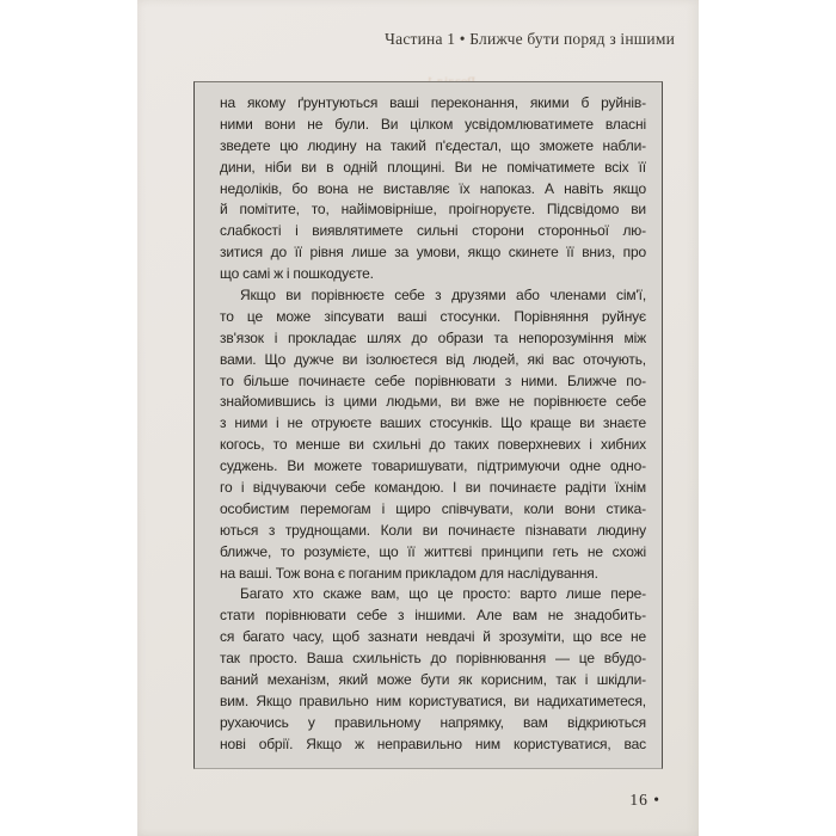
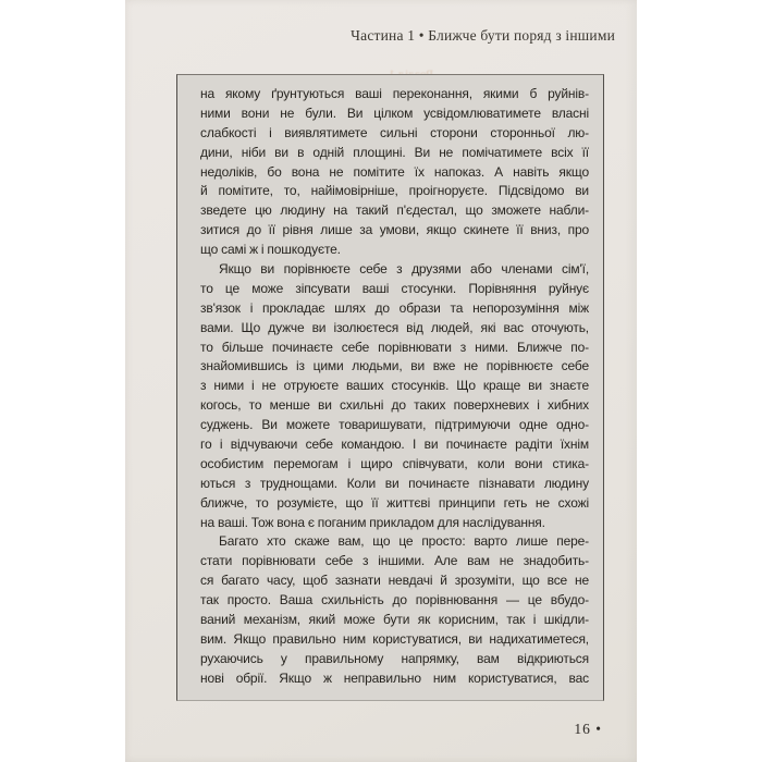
  Частина 1 • Ближче бути поряд з іншими
  на якому ґрунтуються ваші переконання, якими б руйнів-
  ними вони не були. Ви цілком усвідомлюватимете власні
- зведете цю людину на такий п'єдестал, що зможете набли-
+ слабкості і виявлятимете сильні сторони сторонньої лю-
  дини, ніби ви в одній площині. Ви не помічатимете всіх її
- недоліків, бо вона не виставляє їх напоказ. А навіть якщо
+ недоліків, бо вона не помітите їх напоказ. А навіть якщо
  й помітите, то, найімовірніше, проігноруєте. Підсвідомо ви
- слабкості і виявлятимете сильні сторони сторонньої лю-
+ зведете цю людину на такий п'єдестал, що зможете набли-
  зитися до її рівня лише за умови, якщо скинете її вниз, про
  що самі ж і пошкодуєте.
  Якщо ви порівнюєте себе з друзями або членами сім'ї,
  то це може зіпсувати ваші стосунки. Порівняння руйнує
  зв'язок і прокладає шлях до образи та непорозуміння між
  вами. Що дужче ви ізолюєтеся від людей, які вас оточують,
  то більше починаєте себе порівнювати з ними. Ближче по-
  знайомившись із цими людьми, ви вже не порівнюєте себе
  з ними і не отруюєте ваших стосунків. Що краще ви знаєте
  когось, то менше ви схильні до таких поверхневих і хибних
  суджень. Ви можете товаришувати, підтримуючи одне одно-
  го і відчуваючи себе командою. І ви починаєте радіти їхнім
  особистим перемогам і щиро співчувати, коли вони стика-
  ються з труднощами. Коли ви починаєте пізнавати людину
  ближче, то розумієте, що її життєві принципи геть не схожі
  на ваші. Тож вона є поганим прикладом для наслідування.
  Багато хто скаже вам, що це просто: варто лише пере-
  стати порівнювати себе з іншими. Але вам не знадобить-
  ся багато часу, щоб зазнати невдачі й зрозуміти, що все не
  так просто. Ваша схильність до порівнювання — це вбудо-
  ваний механізм, який може бути як корисним, так і шкідли-
  вим. Якщо правильно ним користуватися, ви надихатиметеся,
  рухаючись у правильному напрямку, вам відкриються
  нові обрії. Якщо ж неправильно ним користуватися, вас
  16 •
